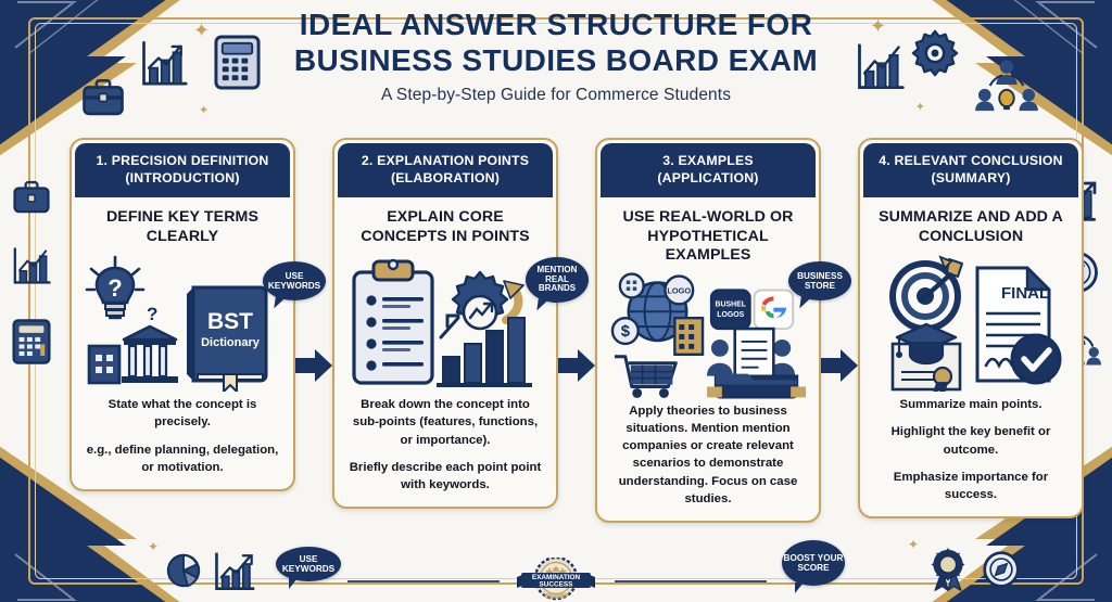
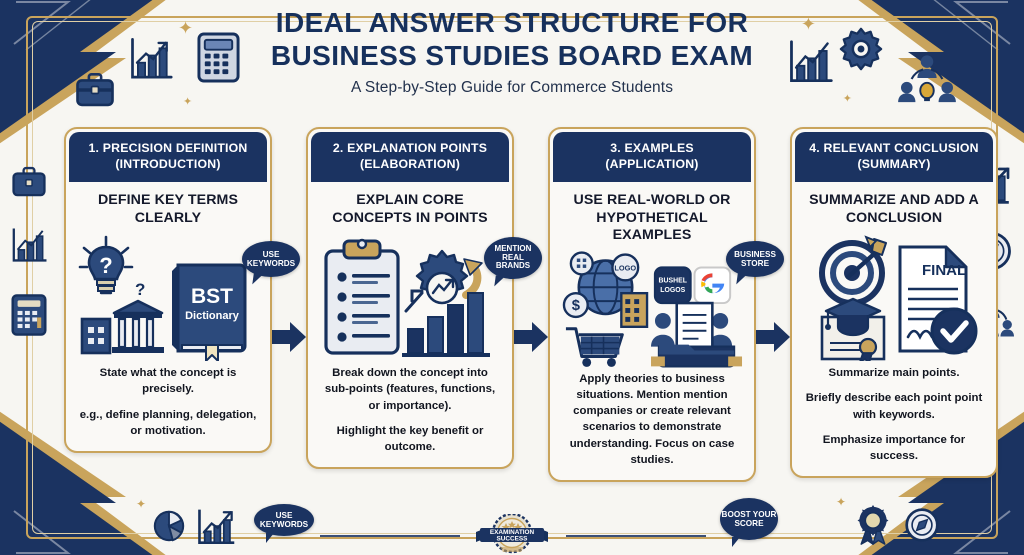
  IDEAL ANSWER STRUCTURE FOR
  BUSINESS STUDIES BOARD EXAM
  A Step-by-Step Guide for Commerce Students
  ✦
  ✦
  ✦
  ✦
  1. PRECISION DEFINITION
  (INTRODUCTION)
  DEFINE KEY TERMS CLEARLY
  ?
  ?
  BST
  Dictionary
  State what the concept is precisely.
  e.g., define planning, delegation, or motivation.
  USE KEYWORDS
  2. EXPLANATION POINTS
  (ELABORATION)
  EXPLAIN CORE CONCEPTS IN POINTS
  Break down the concept into sub-points (features, functions, or importance).
- Briefly describe each point point with keywords.
+ Highlight the key benefit or outcome.
  MENTION REAL BRANDS
  3. EXAMPLES
  (APPLICATION)
  USE REAL-WORLD OR HYPOTHETICAL EXAMPLES
  LOGO
  $
  Apply theories to business situations. Mention mention companies or create relevant scenarios to demonstrate understanding. Focus on case studies.
  BUSINESS STORE
  4. RELEVANT CONCLUSION
  (SUMMARY)
  SUMMARIZE AND ADD A CONCLUSION
  FINAL
  Summarize main points.
- Highlight the key benefit or outcome.
+ Briefly describe each point point with keywords.
  Emphasize importance for success.
  USE KEYWORDS
  BOOST YOUR SCORE
  ✦
  ✦
